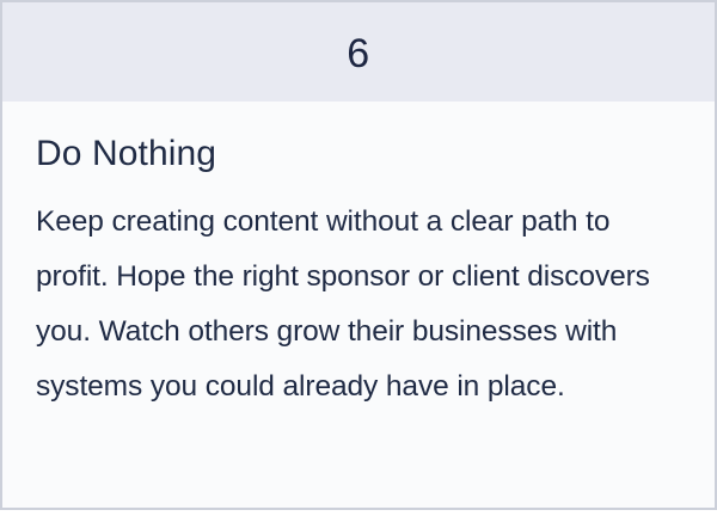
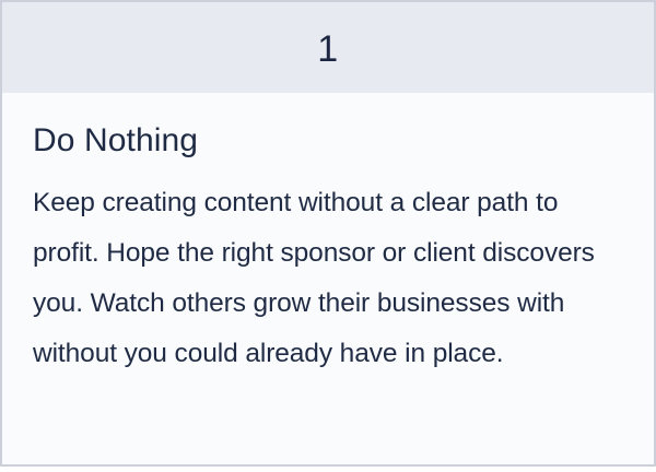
- 6
+ 1
  Do Nothing
- Keep creating content without a clear path to profit. Hope the right sponsor or client discovers you. Watch others grow their businesses with systems you could already have in place.
+ Keep creating content without a clear path to profit. Hope the right sponsor or client discovers you. Watch others grow their businesses with without you could already have in place.
